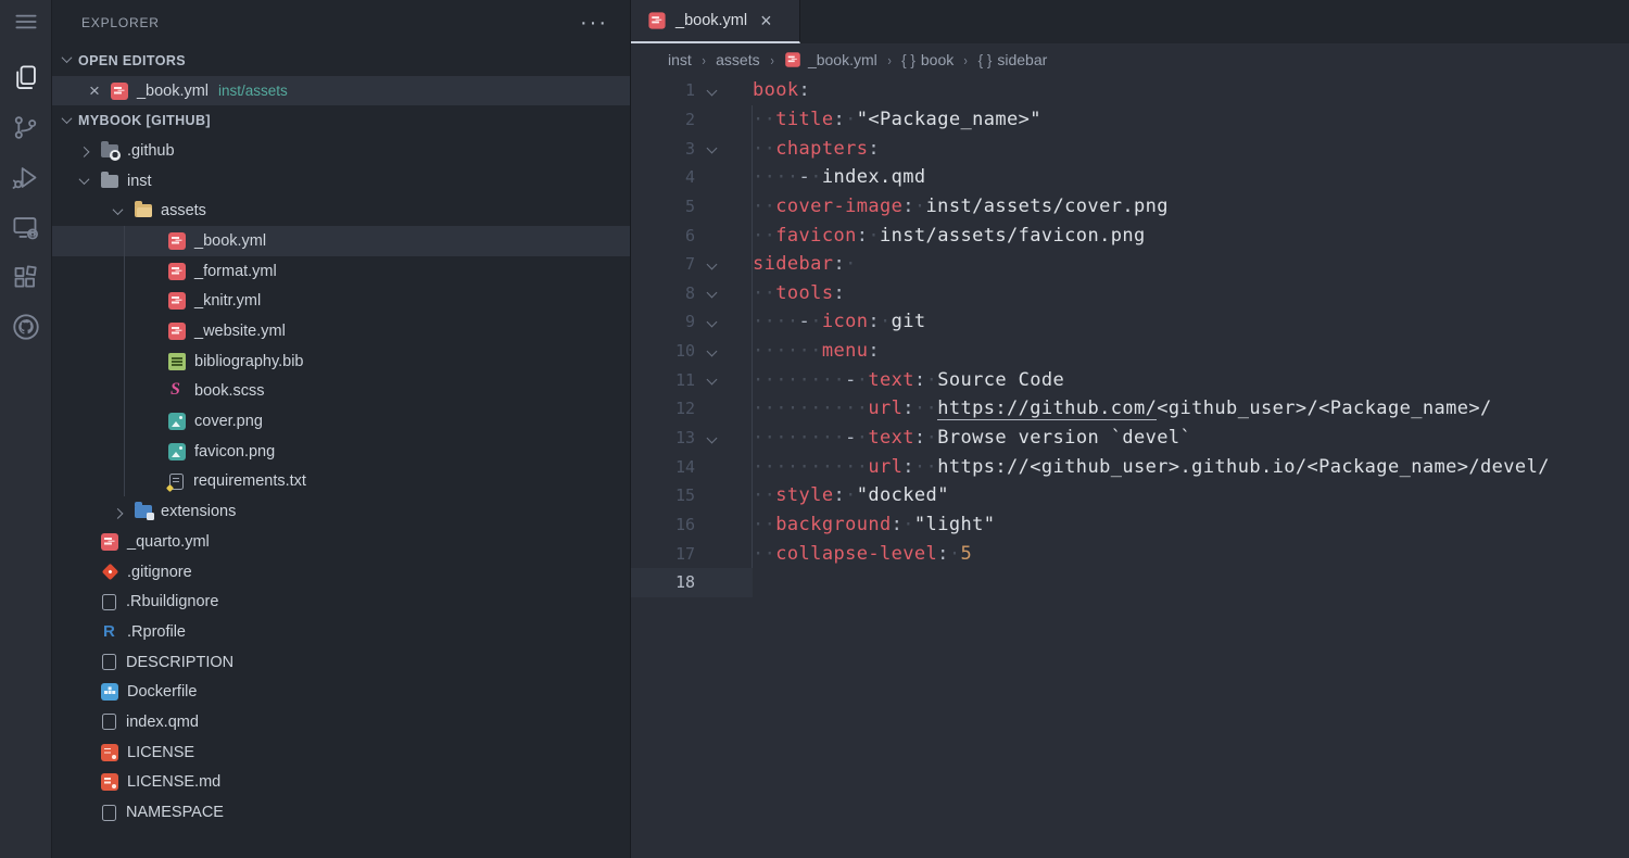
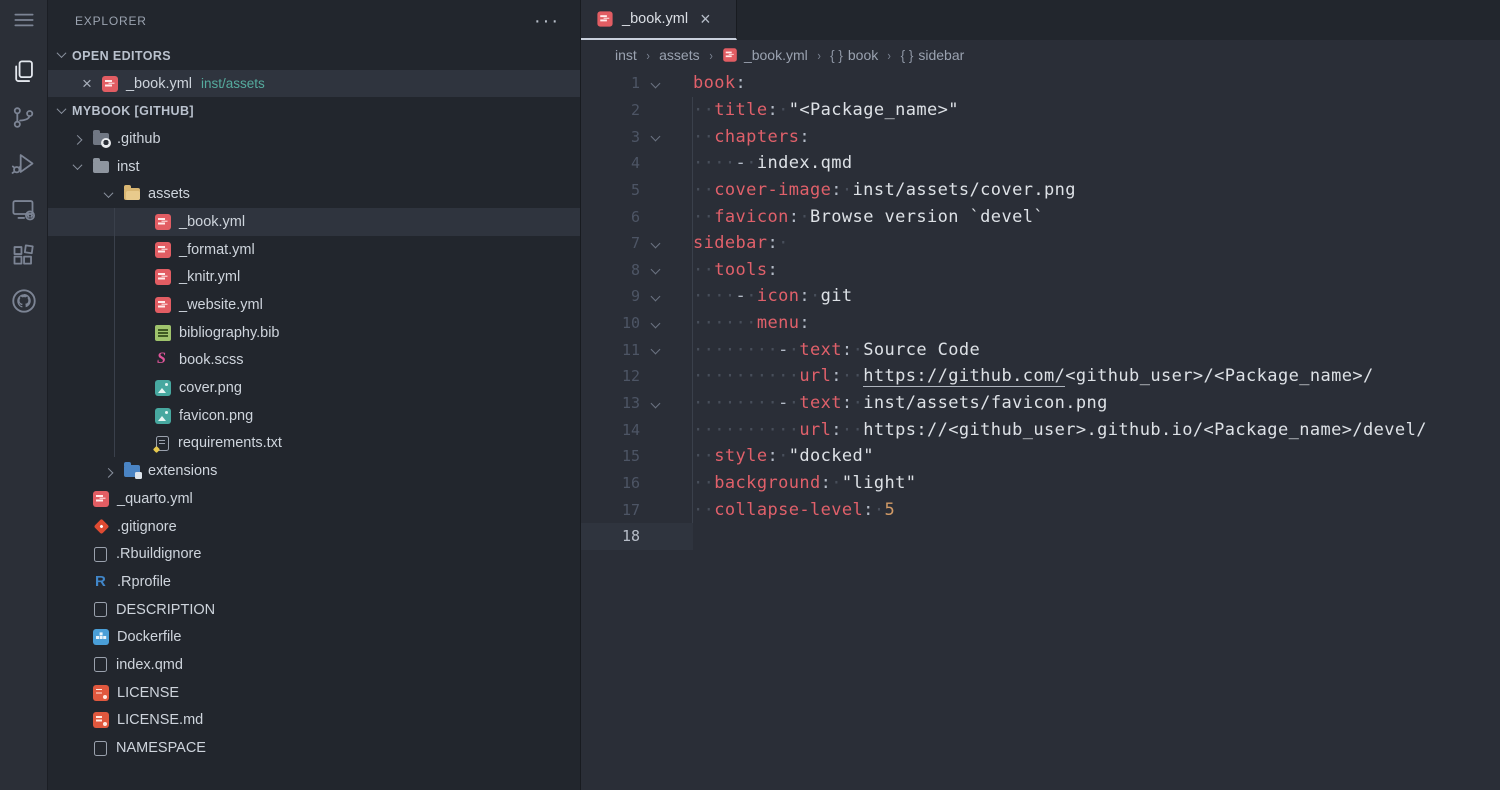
  EXPLORER
  ···
  OPEN EDITORS
  ×
  _book.yml
  inst/assets
  MYBOOK [GITHUB]
  .github
  inst
  assets
  _book.yml
  _format.yml
  _knitr.yml
  _website.yml
  bibliography.bib
  book.scss
  cover.png
  favicon.png
  requirements.txt
  extensions
  _quarto.yml
  .gitignore
  .Rbuildignore
  .Rprofile
  DESCRIPTION
  Dockerfile
  index.qmd
  LICENSE
  LICENSE.md
  NAMESPACE
  _book.yml
  ×
  inst
  ›
  assets
  ›
  _book.yml
  ›
  { }
  book
  ›
  { }
  sidebar
  1
  book:
  2
  ··title:·"<Package_name>"
  3
  ··chapters:
  4
  ····-·index.qmd
  5
  ··cover-image:·inst/assets/cover.png
  6
- ··favicon:·inst/assets/favicon.png
+ ··favicon:·Browse version `devel`
  7
  sidebar:·
  8
  ··tools:
  9
  ····-·icon:·git
  10
  ······menu:
  11
  ········-·text:·Source Code
  12
  ··········url:··https://github.com/<github_user>/<Package_name>/
  13
- ········-·text:·Browse version `devel`
+ ········-·text:·inst/assets/favicon.png
  14
  ··········url:··https://<github_user>.github.io/<Package_name>/devel/
  15
  ··style:·"docked"
  16
  ··background:·"light"
  17
  ··collapse-level:·5
  18
